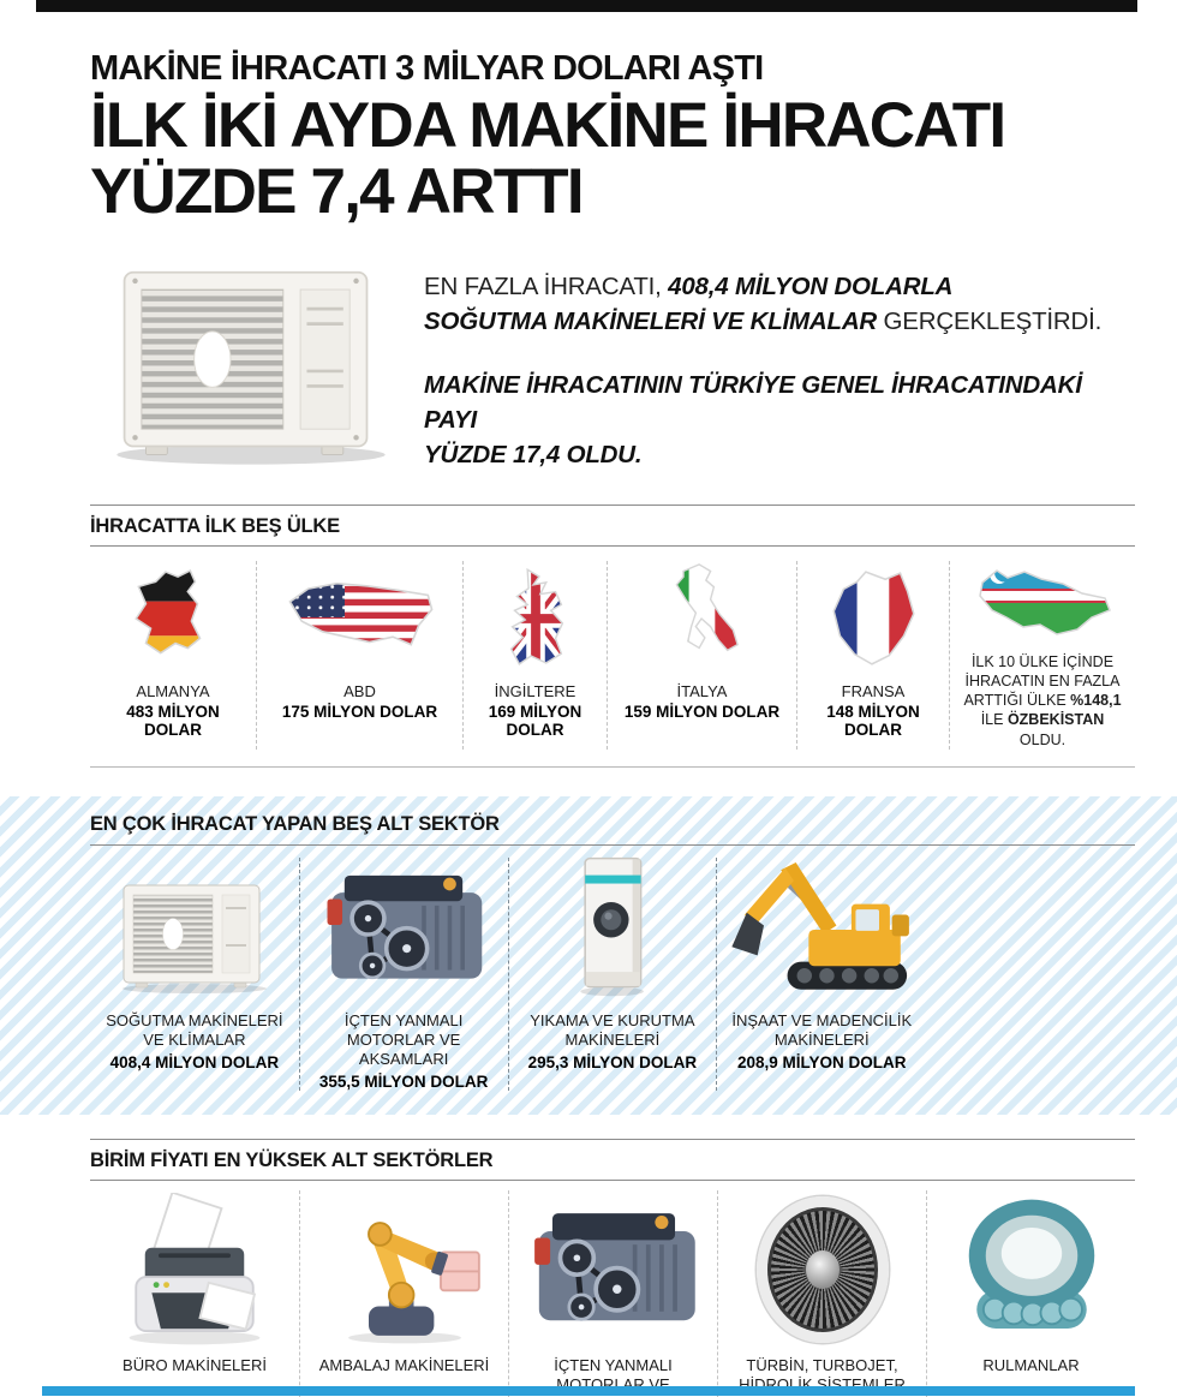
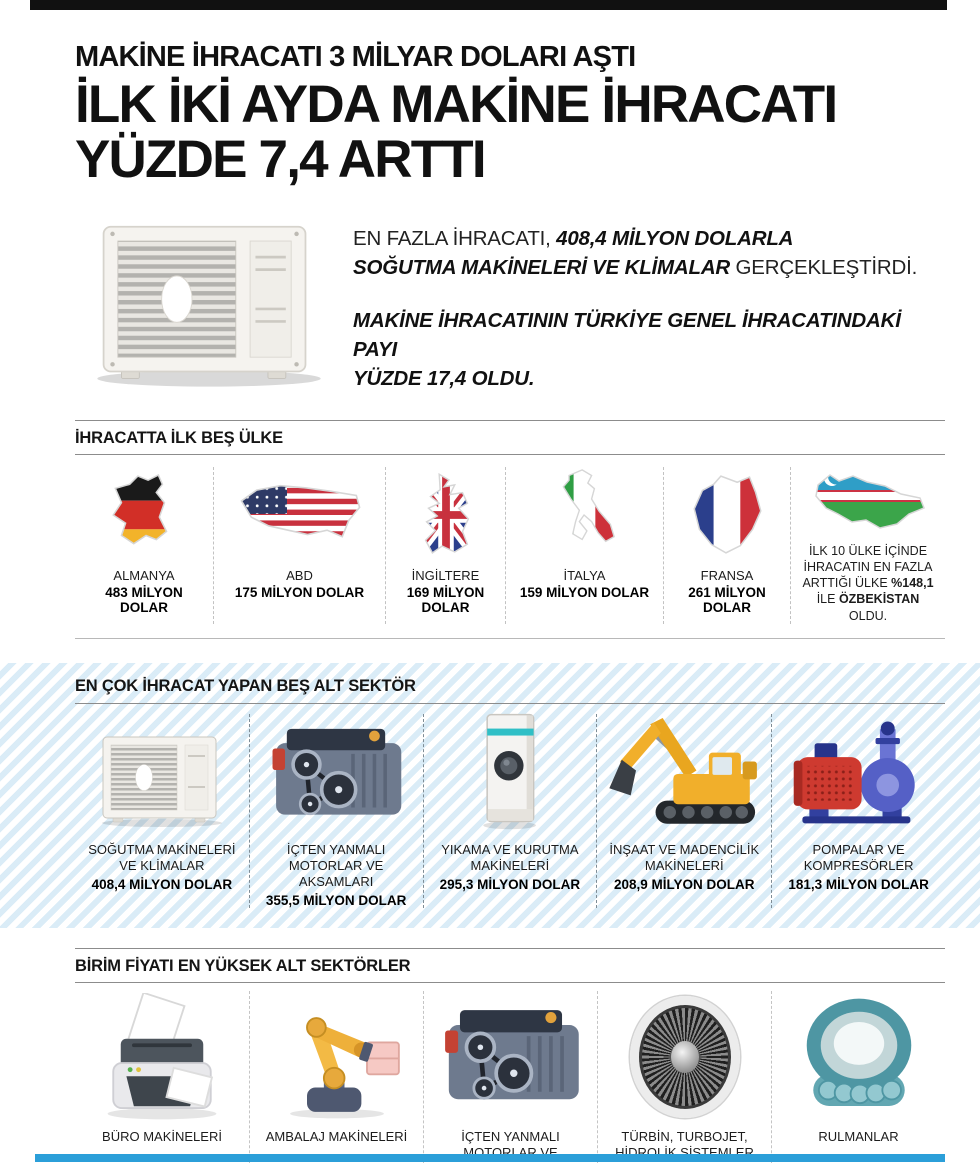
  MAKİNE İHRACATI 3 MİLYAR DOLARI AŞTI
  İLK İKİ AYDA MAKİNE İHRACATI
  YÜZDE 7,4 ARTTI
  EN FAZLA İHRACATI, 408,4 MİLYON DOLARLA
  SOĞUTMA MAKİNELERİ VE KLİMALAR GERÇEKLEŞTİRDİ.
  MAKİNE İHRACATININ TÜRKİYE GENEL İHRACATINDAKİ PAYI
  YÜZDE 17,4 OLDU.
  İHRACATTA İLK BEŞ ÜLKE
  ALMANYA
  483 MİLYON DOLAR
  ABD
  175 MİLYON DOLAR
  İNGİLTERE
  169 MİLYON DOLAR
  İTALYA
  159 MİLYON DOLAR
  FRANSA
- 148 MİLYON DOLAR
+ 261 MİLYON DOLAR
  İLK 10 ÜLKE İÇİNDE İHRACATIN EN FAZLA ARTTIĞI ÜLKE %148,1 İLE ÖZBEKİSTAN OLDU.
  EN ÇOK İHRACAT YAPAN BEŞ ALT SEKTÖR
  SOĞUTMA MAKİNELERİ VE KLİMALAR
  408,4 MİLYON DOLAR
  İÇTEN YANMALI MOTORLAR VE AKSAMLARI
  355,5 MİLYON DOLAR
  YIKAMA VE KURUTMA MAKİNELERİ
  295,3 MİLYON DOLAR
  İNŞAAT VE MADENCİLİK MAKİNELERİ
  208,9 MİLYON DOLAR
+ POMPALAR VE KOMPRESÖRLER
+ 181,3 MİLYON DOLAR
  BİRİM FİYATI EN YÜKSEK ALT SEKTÖRLER
  BÜRO MAKİNELERİ
  AMBALAJ MAKİNELERİ
  İÇTEN YANMALI MOTORLAR VE
  TÜRBİN, TURBOJET, HİDROLİK SİSTEMLER
  RULMANLAR
